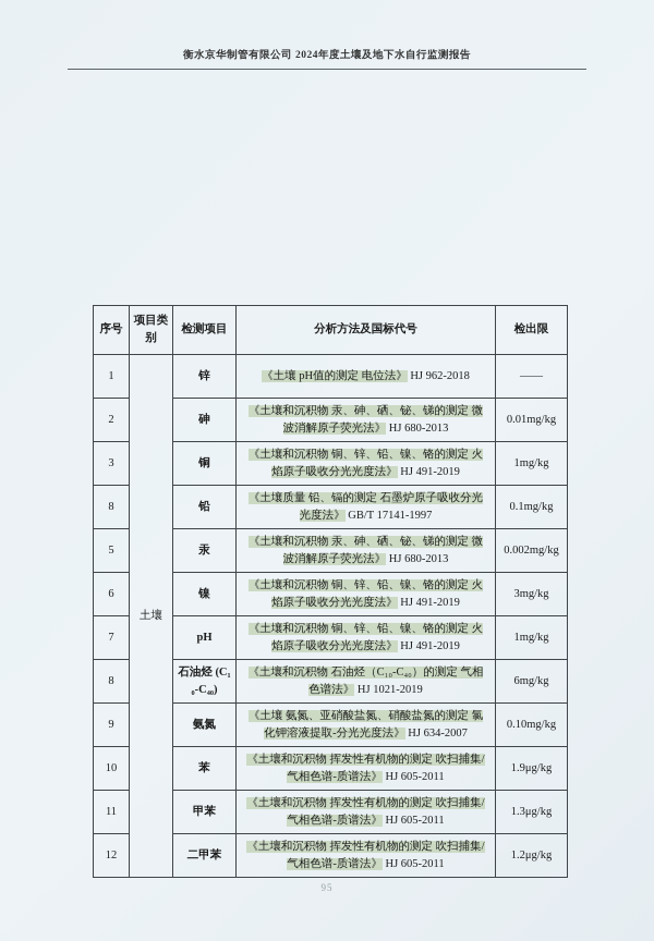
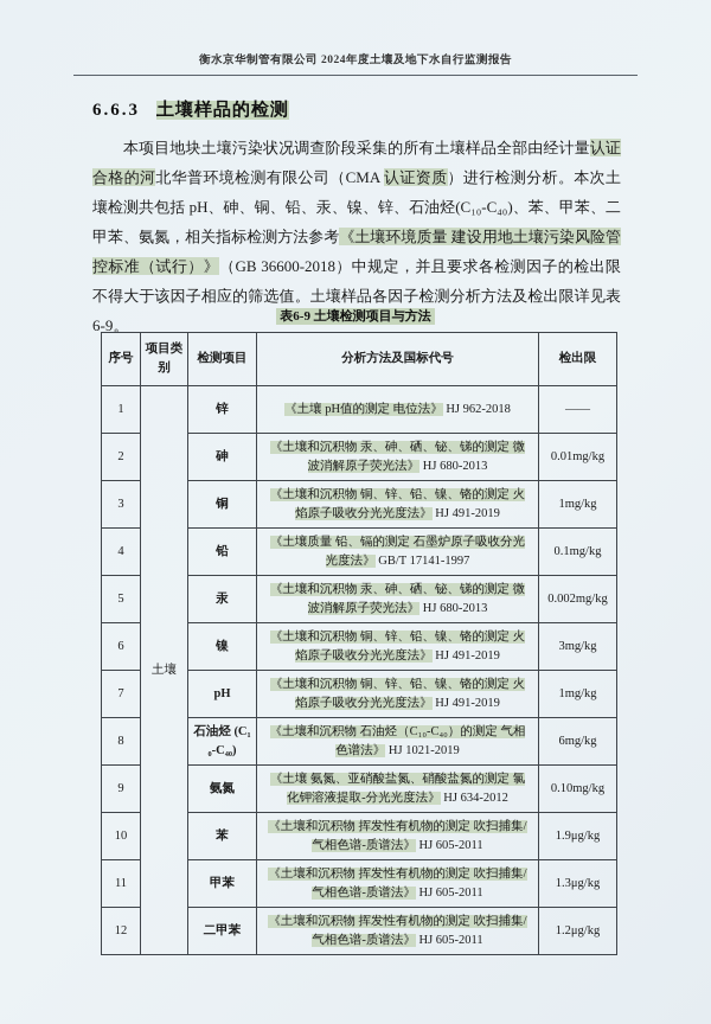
  衡水京华制管有限公司 2024年度土壤及地下水自行监测报告
+ 6.6.3 土壤样品的检测
+ 本项目地块土壤污染状况调查阶段采集的所有土壤样品全部由经计量认证合格的河北华普环境检测有限公司（CMA 认证资质）进行检测分析。本次土壤检测共包括 pH、砷、铜、铅、汞、镍、锌、石油烃(C₁₀-C₄₀)、苯、甲苯、二甲苯、氨氮，相关指标检测方法参考《土壤环境质量 建设用地土壤污染风险管控标准（试行）》（GB 36600-2018）中规定，并且要求各检测因子的检出限不得大于该因子相应的筛选值。土壤样品各因子检测分析方法及检出限详见表 6-9。
+ 表6-9 土壤检测项目与方法
  序号	项目类别	检测项目	分析方法及国标代号	检出限
  1	土壤	锌	《土壤 pH值的测定 电位法》 HJ 962-2018	——
  2	砷	《土壤和沉积物 汞、砷、硒、铋、锑的测定 微波消解原子荧光法》 HJ 680-2013	0.01mg/kg
  3	铜	《土壤和沉积物 铜、锌、铅、镍、铬的测定 火焰原子吸收分光光度法》 HJ 491-2019	1mg/kg
- 8	铅	《土壤质量 铅、镉的测定 石墨炉原子吸收分光光度法》 GB/T 17141-1997	0.1mg/kg
+ 4	铅	《土壤质量 铅、镉的测定 石墨炉原子吸收分光光度法》 GB/T 17141-1997	0.1mg/kg
  5	汞	《土壤和沉积物 汞、砷、硒、铋、锑的测定 微波消解原子荧光法》 HJ 680-2013	0.002mg/kg
  6	镍	《土壤和沉积物 铜、锌、铅、镍、铬的测定 火焰原子吸收分光光度法》 HJ 491-2019	3mg/kg
  7	pH	《土壤和沉积物 铜、锌、铅、镍、铬的测定 火焰原子吸收分光光度法》 HJ 491-2019	1mg/kg
  8	石油烃 (C₁₀-C₄₀)	《土壤和沉积物 石油烃（C₁₀-C₄₀）的测定 气相色谱法》 HJ 1021-2019	6mg/kg
- 9	氨氮	《土壤 氨氮、亚硝酸盐氮、硝酸盐氮的测定 氯化钾溶液提取-分光光度法》 HJ 634-2007	0.10mg/kg
+ 9	氨氮	《土壤 氨氮、亚硝酸盐氮、硝酸盐氮的测定 氯化钾溶液提取-分光光度法》 HJ 634-2012	0.10mg/kg
  10	苯	《土壤和沉积物 挥发性有机物的测定 吹扫捕集/气相色谱-质谱法》 HJ 605-2011	1.9μg/kg
  11	甲苯	《土壤和沉积物 挥发性有机物的测定 吹扫捕集/气相色谱-质谱法》 HJ 605-2011	1.3μg/kg
  12	二甲苯	《土壤和沉积物 挥发性有机物的测定 吹扫捕集/气相色谱-质谱法》 HJ 605-2011	1.2μg/kg
- 95
